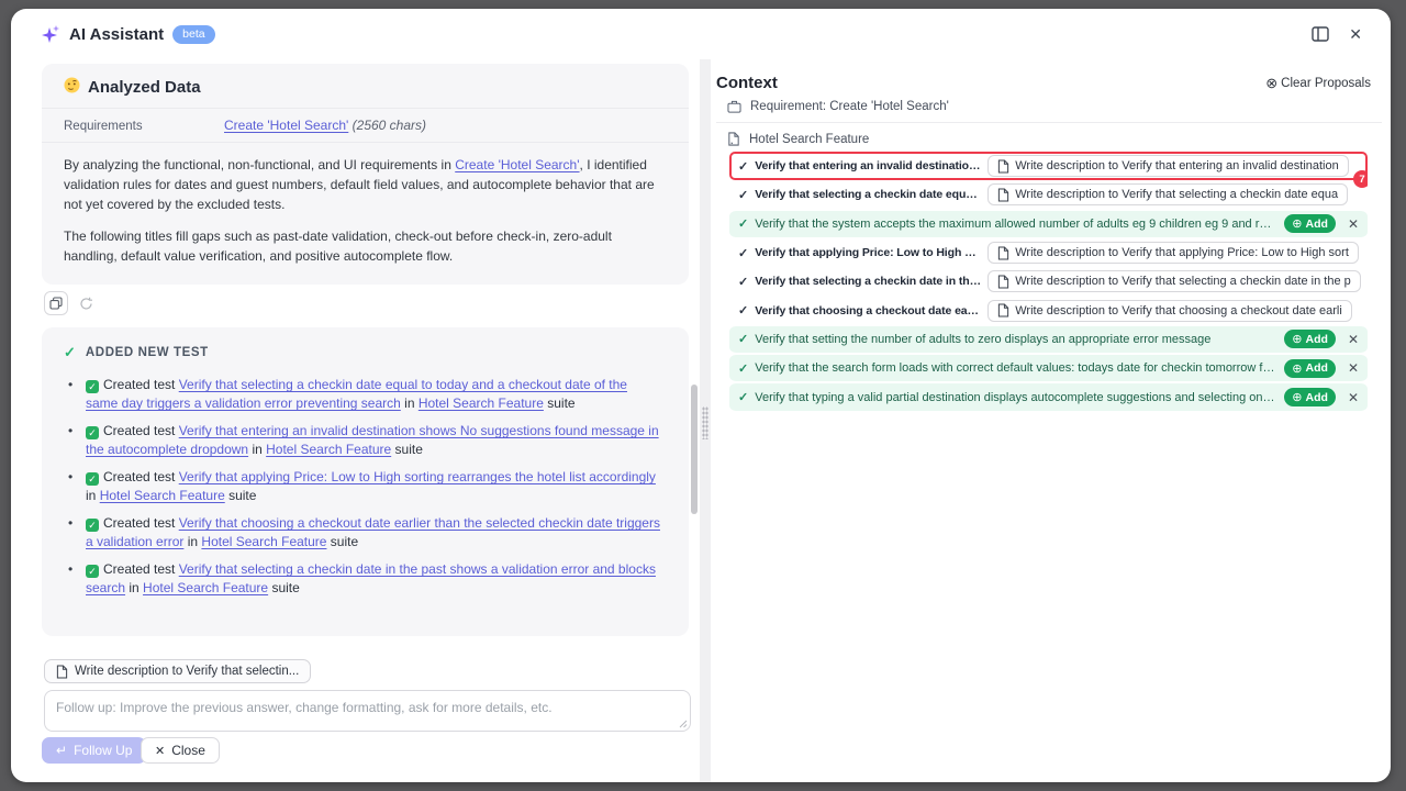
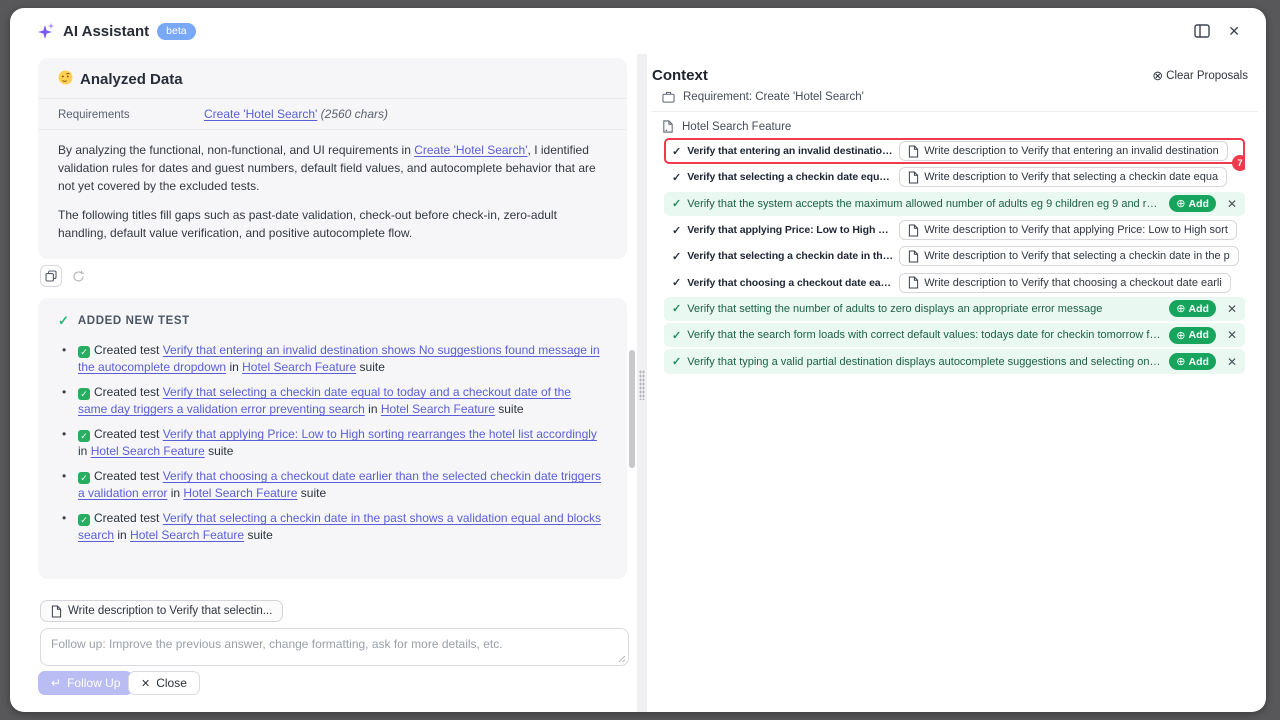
  AI Assistant
  beta
  ✕
  Analyzed Data
  Requirements
  Create 'Hotel Search' (2560 chars)
  By analyzing the functional, non-functional, and UI requirements in Create 'Hotel Search', I identified validation rules for dates and guest numbers, default field values, and autocomplete behavior that are not yet covered by the excluded tests.
  The following titles fill gaps such as past-date validation, check-out before check-in, zero-adult handling, default value verification, and positive autocomplete flow.
  ✓
  ADDED NEW TEST
  •
- ✓ Created test Verify that selecting a checkin date equal to today and a checkout date of the same day triggers a validation error preventing search in Hotel Search Feature suite
+ ✓ Created test Verify that entering an invalid destination shows No suggestions found message in the autocomplete dropdown in Hotel Search Feature suite
  •
- ✓ Created test Verify that entering an invalid destination shows No suggestions found message in the autocomplete dropdown in Hotel Search Feature suite
+ ✓ Created test Verify that selecting a checkin date equal to today and a checkout date of the same day triggers a validation error preventing search in Hotel Search Feature suite
  •
  ✓ Created test Verify that applying Price: Low to High sorting rearranges the hotel list accordingly in Hotel Search Feature suite
  •
  ✓ Created test Verify that choosing a checkout date earlier than the selected checkin date triggers a validation error in Hotel Search Feature suite
  •
- ✓ Created test Verify that selecting a checkin date in the past shows a validation error and blocks search in Hotel Search Feature suite
+ ✓ Created test Verify that selecting a checkin date in the past shows a validation equal and blocks search in Hotel Search Feature suite
  Write description to Verify that selectin...
  Follow up: Improve the previous answer, change formatting, ask for more details, etc.
  ↵
  Follow Up
  ✕
  Close
  Context
  ⊗
  Clear Proposals
  Requirement: Create 'Hotel Search'
  Hotel Search Feature
  ✓
  Verify that entering an invalid destination
  Write description to Verify that entering an invalid destination
  7
  ✓
  Verify that selecting a checkin date equal t
  Write description to Verify that selecting a checkin date equa
  ✓
  Verify that the system accepts the maximum allowed number of adults eg 9 children eg 9 and room
  ⊕
  Add
  ✕
  ✓
  Verify that applying Price: Low to High sor
  Write description to Verify that applying Price: Low to High sort
  ✓
  Verify that selecting a checkin date in the
  Write description to Verify that selecting a checkin date in the p
  ✓
  Verify that choosing a checkout date earlie
  Write description to Verify that choosing a checkout date earli
  ✓
  Verify that setting the number of adults to zero displays an appropriate error message
  ⊕
  Add
  ✕
  ✓
  Verify that the search form loads with correct default values: todays date for checkin tomorrow for
  ⊕
  Add
  ✕
  ✓
  Verify that typing a valid partial destination displays autocomplete suggestions and selecting one p
  ⊕
  Add
  ✕
